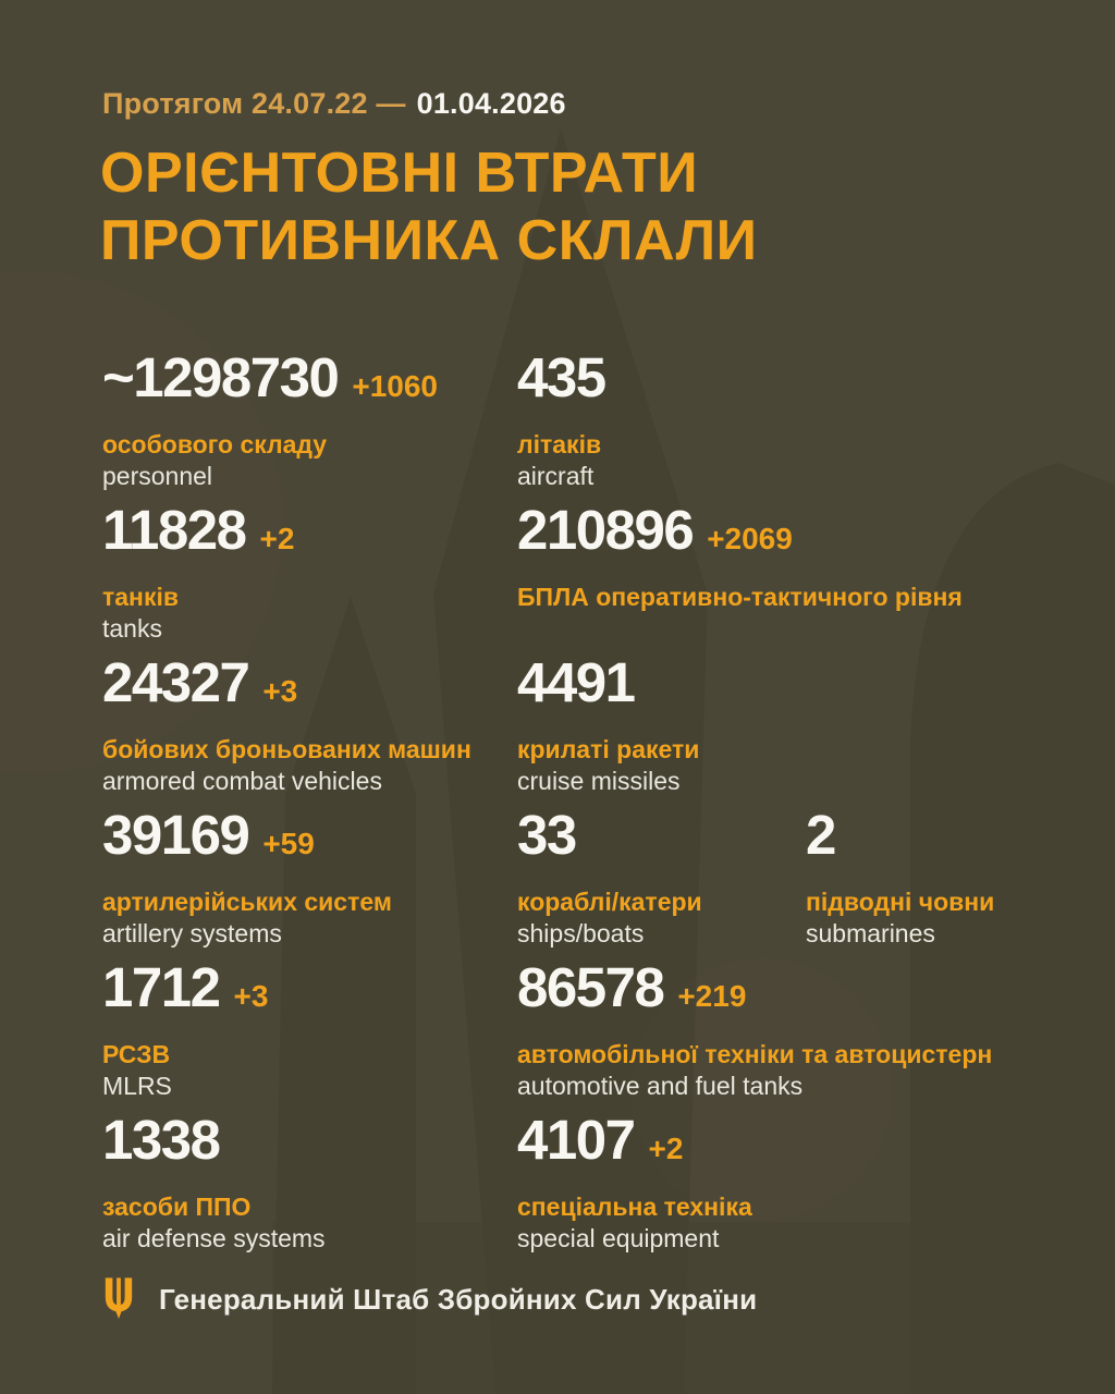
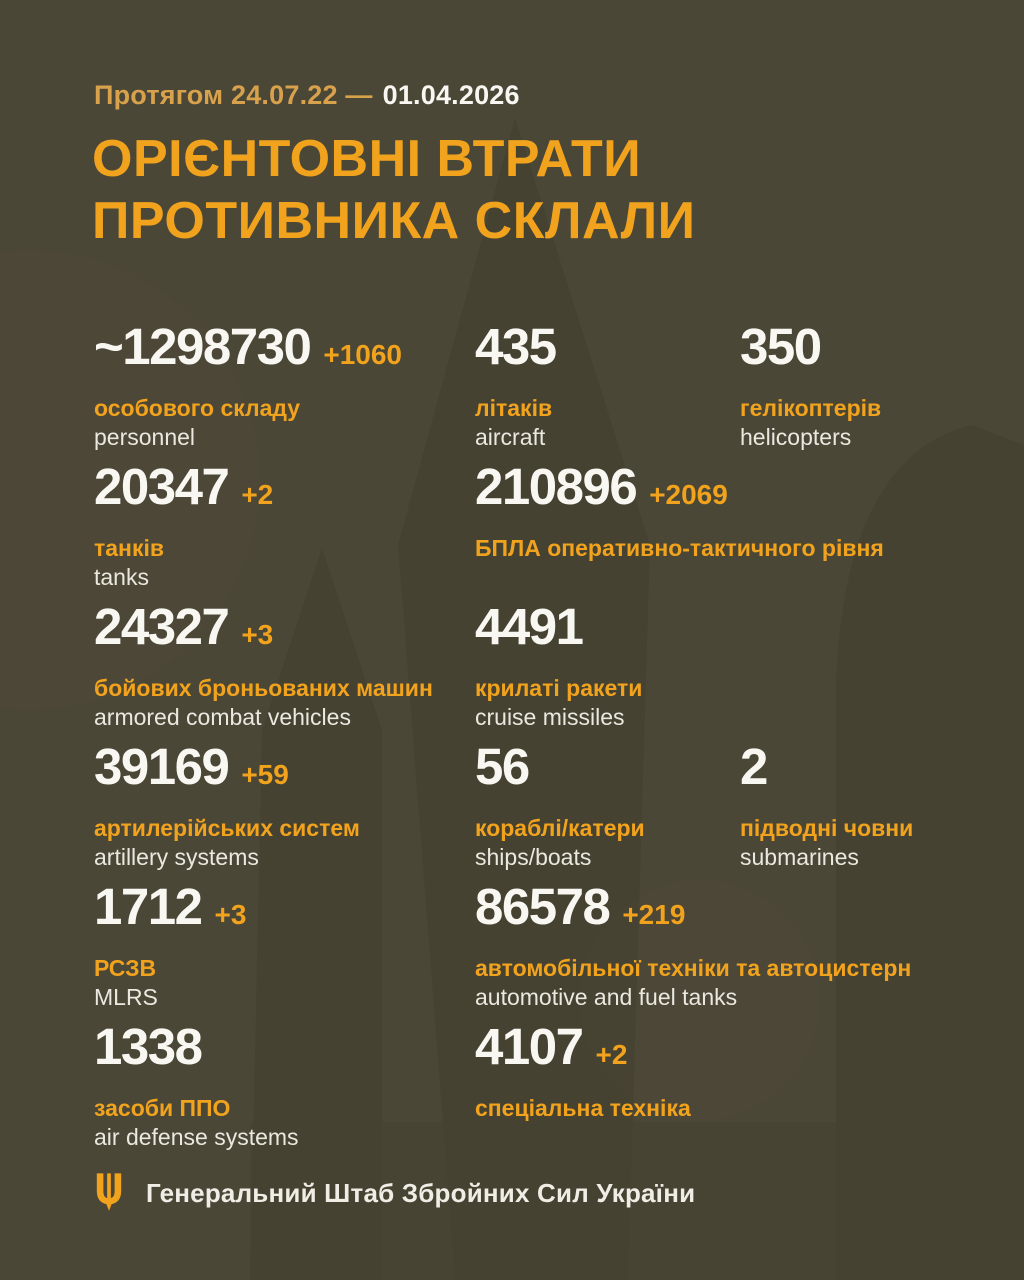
  Протягом 24.07.22 — 01.04.2026
  ОРІЄНТОВНІ ВТРАТИ
  ПРОТИВНИКА СКЛАЛИ
  ~1298730 +1060
  особового складу
  personnel
  435
  літаків
  aircraft
+ 350
+ гелікоптерів
+ helicopters
- 11828 +2
+ 20347 +2
  танків
  tanks
  210896 +2069
  БПЛА оперативно-тактичного рівня
  24327 +3
  бойових броньованих машин
  armored combat vehicles
  4491
  крилаті ракети
  cruise missiles
  39169 +59
  артилерійських систем
  artillery systems
- 33
+ 56
  кораблі/катери
  ships/boats
  2
  підводні човни
  submarines
  1712 +3
  РСЗВ
  MLRS
  86578 +219
  автомобільної техніки та автоцистерн
  automotive and fuel tanks
  1338
  засоби ППО
  air defense systems
  4107 +2
  спеціальна техніка
- special equipment
  Генеральний Штаб Збройних Сил України
